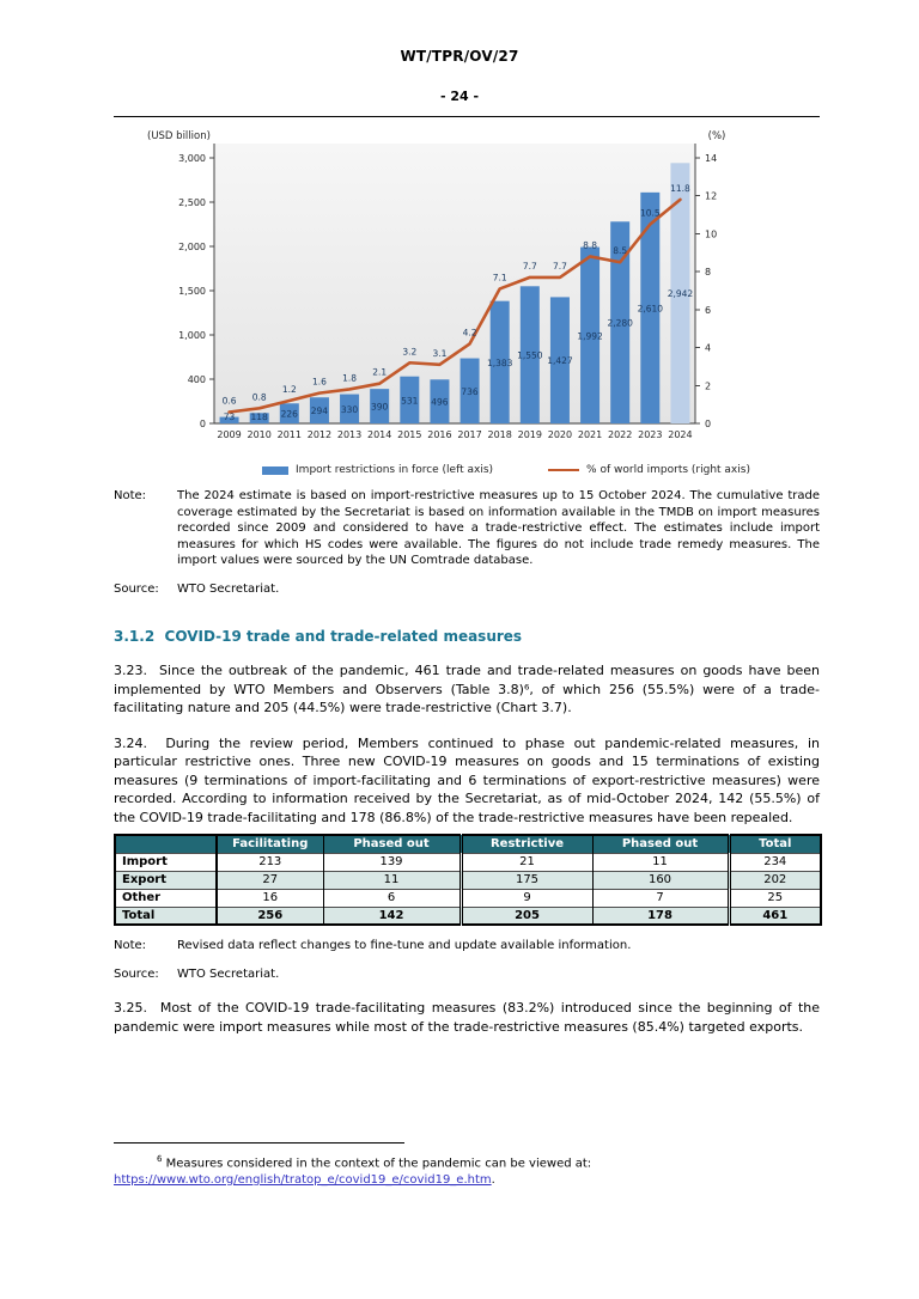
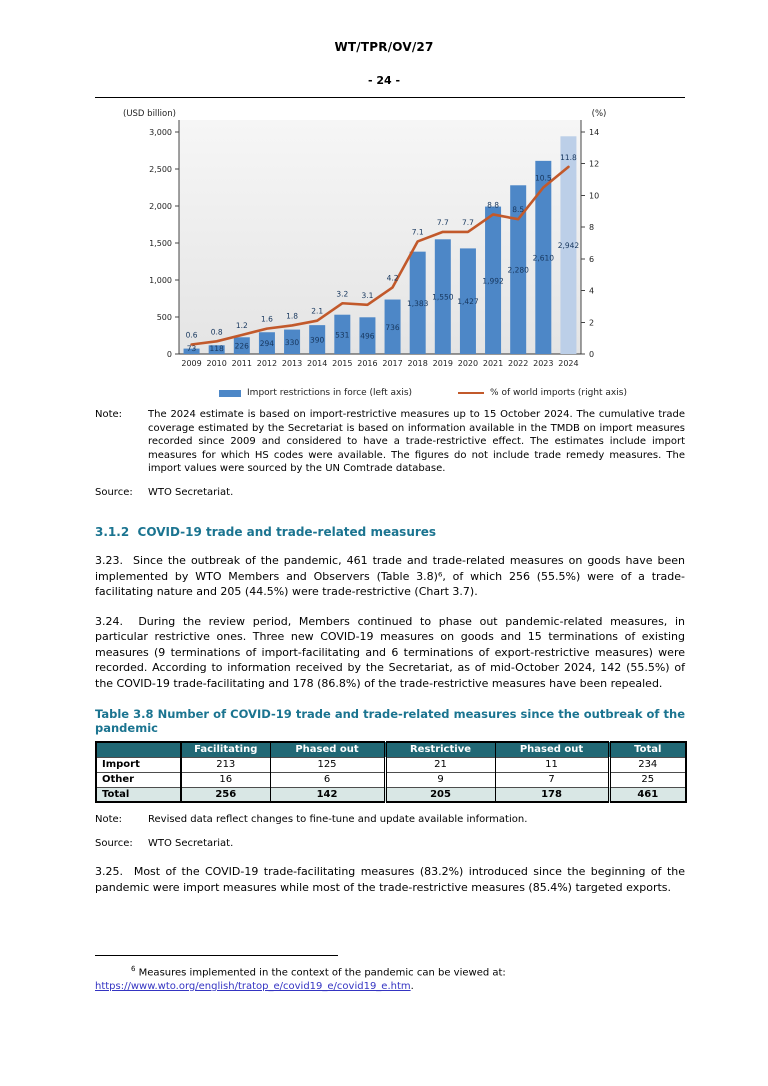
  WT/TPR/OV/27
  - 24 -
  (USD billion)
  (%)
  0
- 400
+ 500
  1,000
  1,500
  2,000
  2,500
  3,000
  0
  2
  4
  6
  8
  10
  12
  14
  73
  118
  226
  294
  330
  390
  531
  496
  736
  1,383
  1,550
  1,427
  1,992
  2,280
  2,610
  2,942
  0.6
  0.8
  1.2
  1.6
  1.8
  2.1
  3.2
  3.1
  4.2
  7.1
  7.7
  7.7
  8.8
  8.5
  10.5
  11.8
  2009
  2010
  2011
  2012
  2013
  2014
  2015
  2016
  2017
  2018
  2019
  2020
  2021
  2022
  2023
  2024
  Import restrictions in force (left axis)
  % of world imports (right axis)
  Note:
  The 2024 estimate is based on import-restrictive measures up to 15 October 2024. The cumulative trade coverage estimated by the Secretariat is based on information available in the TMDB on import measures recorded since 2009 and considered to have a trade-restrictive effect. The estimates include import measures for which HS codes were available. The figures do not include trade remedy measures. The import values were sourced by the UN Comtrade database.
  Source:
  WTO Secretariat.
  3.1.2 COVID-19 trade and trade-related measures
  3.23. Since the outbreak of the pandemic, 461 trade and trade-related measures on goods have been implemented by WTO Members and Observers (Table 3.8)⁶, of which 256 (55.5%) were of a trade-facilitating nature and 205 (44.5%) were trade-restrictive (Chart 3.7).
  3.24. During the review period, Members continued to phase out pandemic-related measures, in particular restrictive ones. Three new COVID-19 measures on goods and 15 terminations of existing measures (9 terminations of import-facilitating and 6 terminations of export-restrictive measures) were recorded. According to information received by the Secretariat, as of mid-October 2024, 142 (55.5%) of the COVID-19 trade-facilitating and 178 (86.8%) of the trade-restrictive measures have been repealed.
+ Table 3.8 Number of COVID-19 trade and trade-related measures since the outbreak of the pandemic
  	Facilitating	Phased out	Restrictive	Phased out	Total
- Import	213	139	21	11	234
+ Import	213	125	21	11	234
- Export	27	11	175	160	202
  Other	16	6	9	7	25
  Total	256	142	205	178	461
  Note:
  Revised data reflect changes to fine-tune and update available information.
  Source:
  WTO Secretariat.
  3.25. Most of the COVID-19 trade-facilitating measures (83.2%) introduced since the beginning of the pandemic were import measures while most of the trade-restrictive measures (85.4%) targeted exports.
- 6 Measures considered in the context of the pandemic can be viewed at: https://www.wto.org/english/tratop_e/covid19_e/covid19_e.htm.
+ 6 Measures implemented in the context of the pandemic can be viewed at: https://www.wto.org/english/tratop_e/covid19_e/covid19_e.htm.
